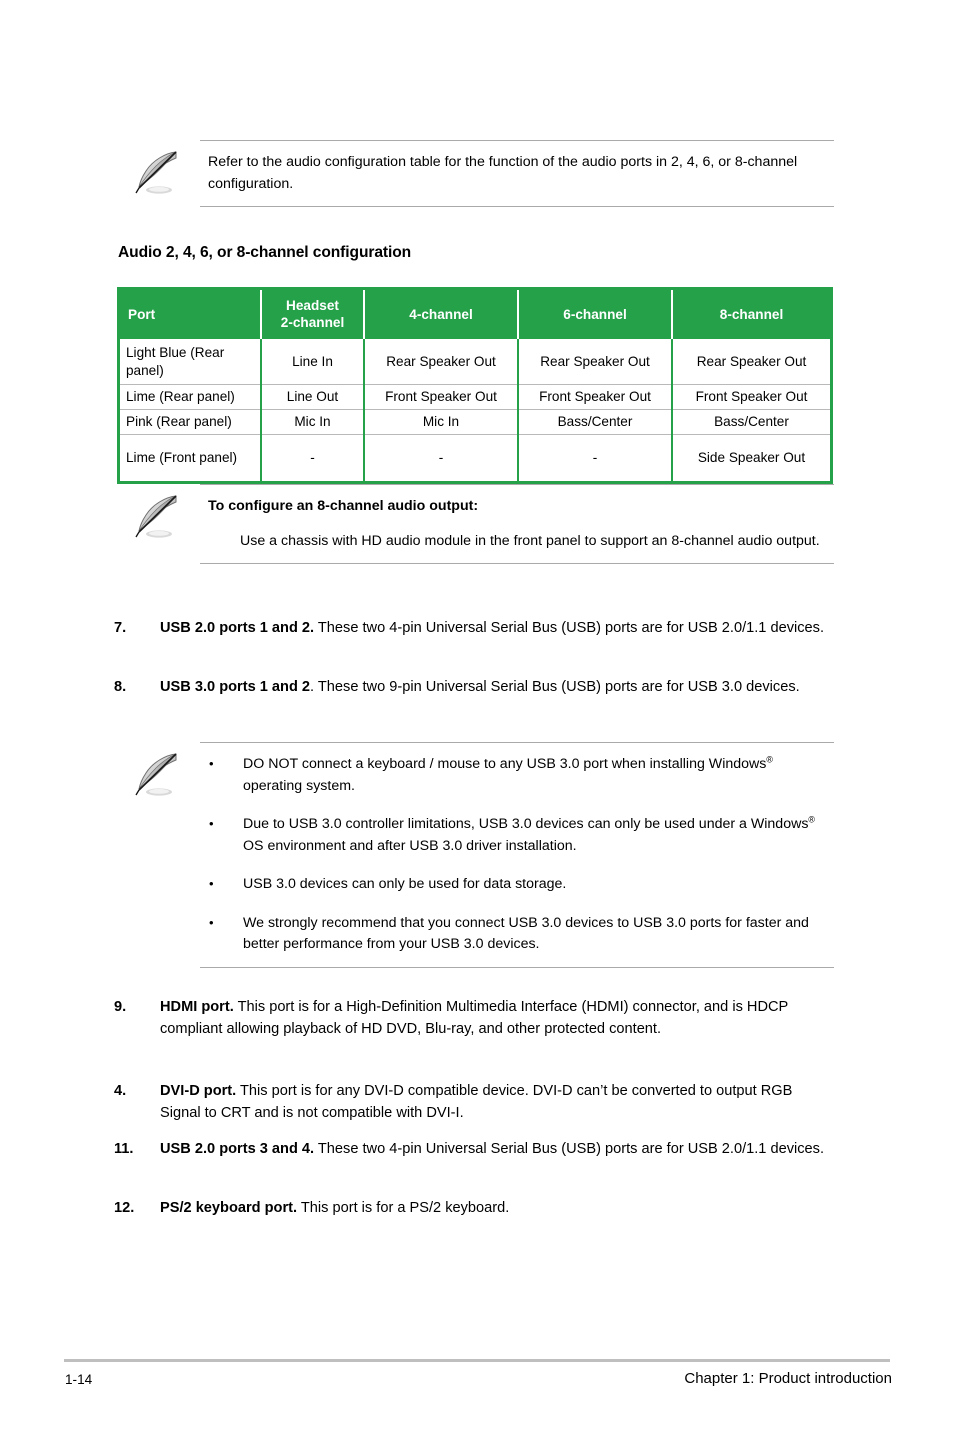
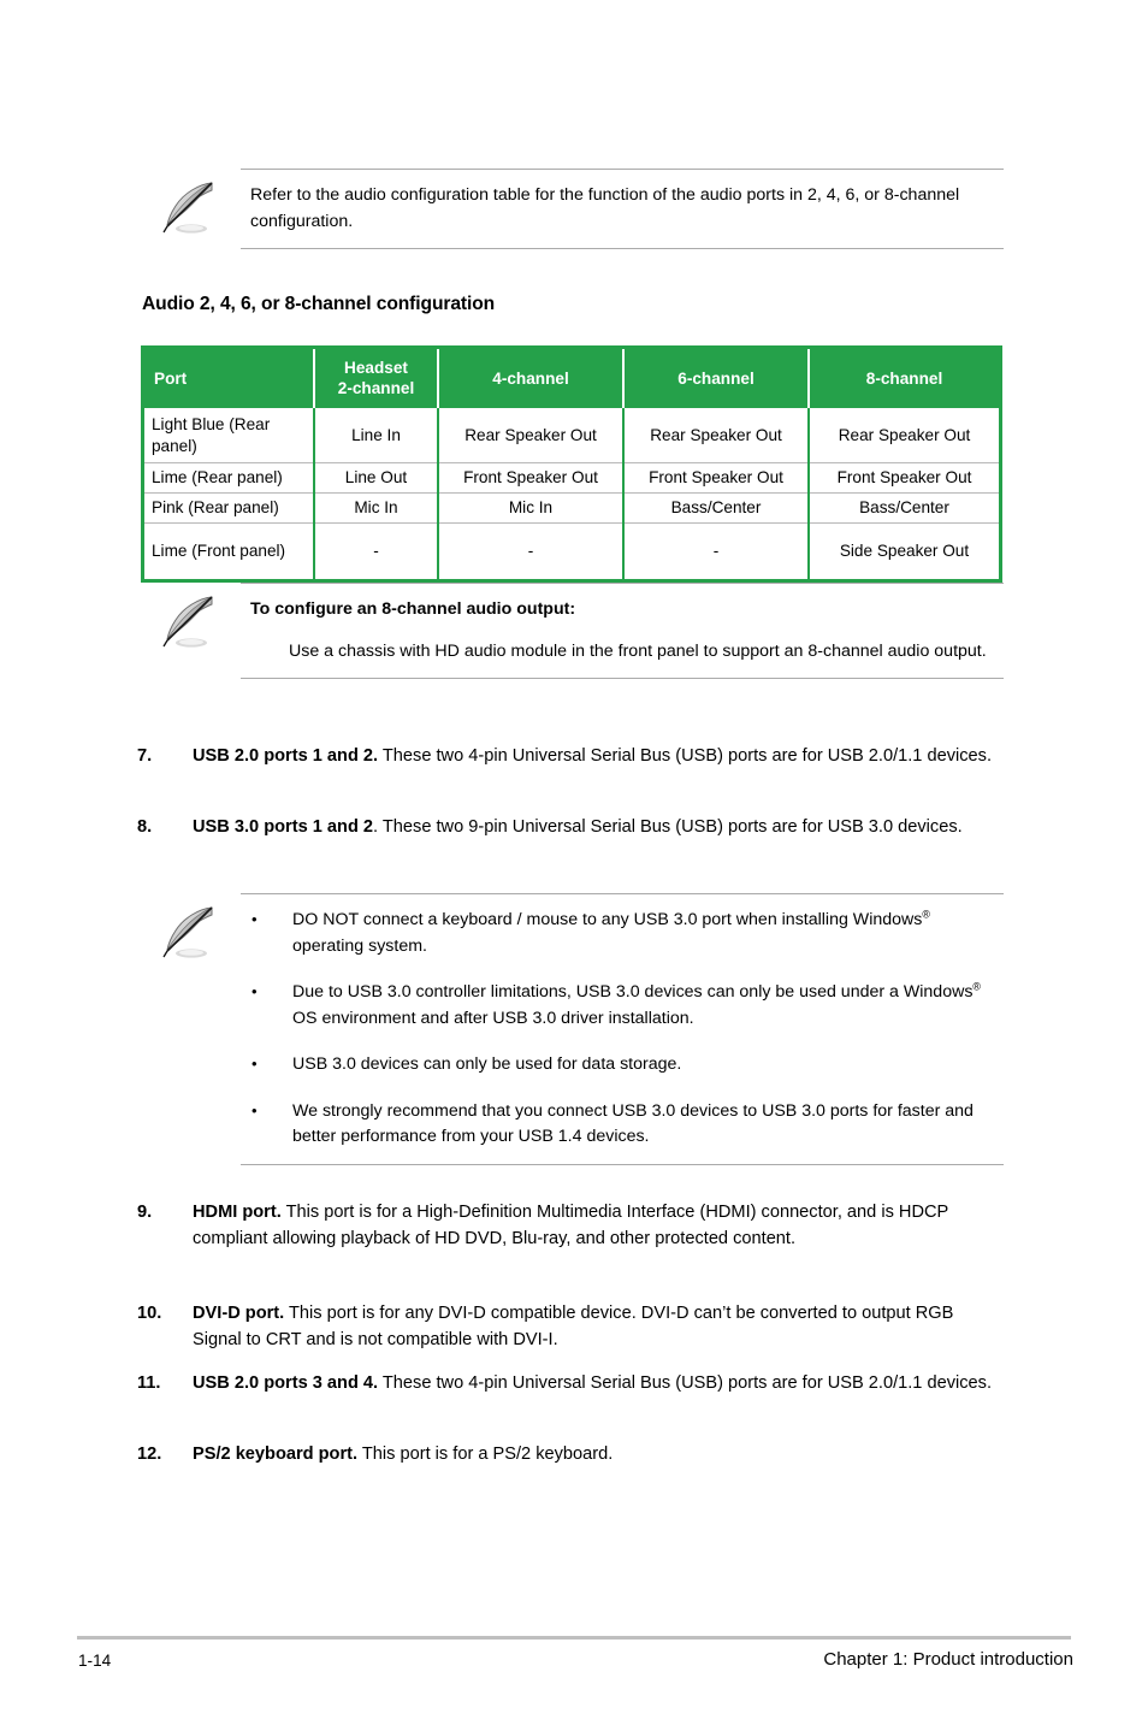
  Refer to the audio configuration table for the function of the audio ports in 2, 4, 6, or 8-channel configuration.
  Audio 2, 4, 6, or 8-channel configuration
  Port	Headset 2-channel	4-channel	6-channel	8-channel
  Light Blue (Rear panel)	Line In	Rear Speaker Out	Rear Speaker Out	Rear Speaker Out
  Lime (Rear panel)	Line Out	Front Speaker Out	Front Speaker Out	Front Speaker Out
  Pink (Rear panel)	Mic In	Mic In	Bass/Center	Bass/Center
  Lime (Front panel)	-	-	-	Side Speaker Out
  To configure an 8-channel audio output:
  Use a chassis with HD audio module in the front panel to support an 8-channel audio output.
  7.
  USB 2.0 ports 1 and 2. These two 4-pin Universal Serial Bus (USB) ports are for USB 2.0/1.1 devices.
  8.
  USB 3.0 ports 1 and 2. These two 9-pin Universal Serial Bus (USB) ports are for USB 3.0 devices.
  •
  DO NOT connect a keyboard / mouse to any USB 3.0 port when installing Windows® operating system.
  •
  Due to USB 3.0 controller limitations, USB 3.0 devices can only be used under a Windows® OS environment and after USB 3.0 driver installation.
  •
  USB 3.0 devices can only be used for data storage.
  •
- We strongly recommend that you connect USB 3.0 devices to USB 3.0 ports for faster and better performance from your USB 3.0 devices.
+ We strongly recommend that you connect USB 3.0 devices to USB 3.0 ports for faster and better performance from your USB 1.4 devices.
  9.
  HDMI port. This port is for a High-Definition Multimedia Interface (HDMI) connector, and is HDCP compliant allowing playback of HD DVD, Blu-ray, and other protected content.
- 4.
+ 10.
  DVI-D port. This port is for any DVI-D compatible device. DVI-D can’t be converted to output RGB Signal to CRT and is not compatible with DVI-I.
  11.
  USB 2.0 ports 3 and 4. These two 4-pin Universal Serial Bus (USB) ports are for USB 2.0/1.1 devices.
  12.
  PS/2 keyboard port. This port is for a PS/2 keyboard.
  1-14
  Chapter 1: Product introduction
